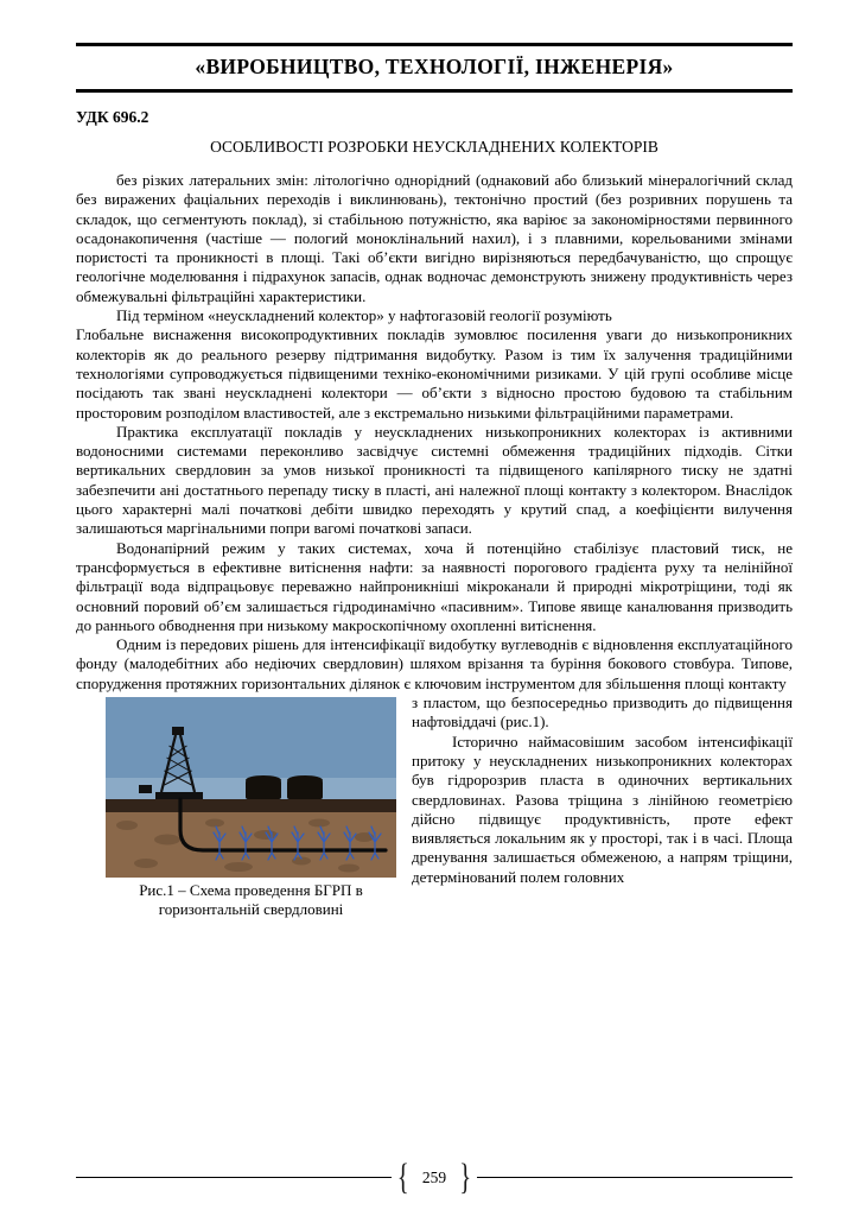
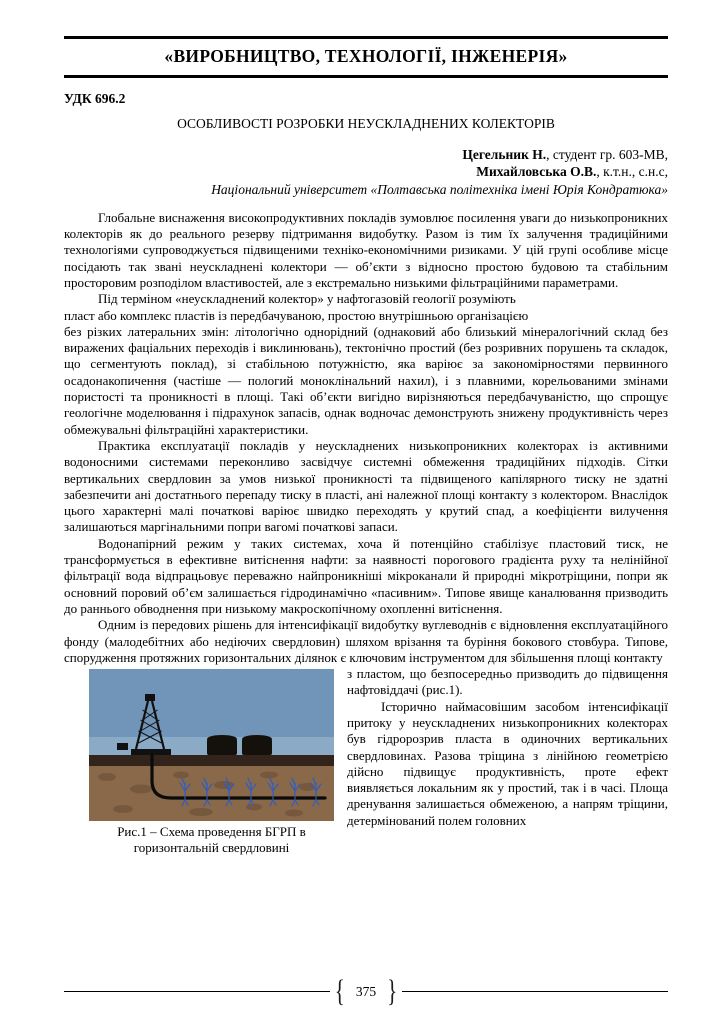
  «ВИРОБНИЦТВО, ТЕХНОЛОГІЇ, ІНЖЕНЕРІЯ»
  УДК 696.2
  ОСОБЛИВОСТІ РОЗРОБКИ НЕУСКЛАДНЕНИХ КОЛЕКТОРІВ
+ Цегельник Н., студент гр. 603-МВ,
+ Михайловська О.В., к.т.н., с.н.с,
+ Національний університет «Полтавська політехніка імені Юрія Кондратюка»
- без різких латеральних змін: літологічно однорідний (однаковий або близький мінералогічний склад без виражених фаціальних переходів і виклинювань), тектонічно простий (без розривних порушень та складок, що сегментують поклад), зі стабільною потужністю, яка варіює за закономірностями первинного осадонакопичення (частіше — пологий моноклінальний нахил), і з плавними, корельованими змінами пористості та проникності в площі. Такі об’єкти вигідно вирізняються передбачуваністю, що спрощує геологічне моделювання і підрахунок запасів, однак водночас демонструють знижену продуктивність через обмежувальні фільтраційні характеристики.
+ Глобальне виснаження високопродуктивних покладів зумовлює посилення уваги до низькопроникних колекторів як до реального резерву підтримання видобутку. Разом із тим їх залучення традиційними технологіями супроводжується підвищеними техніко-економічними ризиками. У цій групі особливе місце посідають так звані неускладнені колектори — об’єкти з відносно простою будовою та стабільним просторовим розподілом властивостей, але з екстремально низькими фільтраційними параметрами.
  Під терміном «неускладнений колектор» у нафтогазовій геології розуміють
+ пласт або комплекс пластів із передбачуваною, простою внутрішньою організацією
- Глобальне виснаження високопродуктивних покладів зумовлює посилення уваги до низькопроникних колекторів як до реального резерву підтримання видобутку. Разом із тим їх залучення традиційними технологіями супроводжується підвищеними техніко-економічними ризиками. У цій групі особливе місце посідають так звані неускладнені колектори — об’єкти з відносно простою будовою та стабільним просторовим розподілом властивостей, але з екстремально низькими фільтраційними параметрами.
+ без різких латеральних змін: літологічно однорідний (однаковий або близький мінералогічний склад без виражених фаціальних переходів і виклинювань), тектонічно простий (без розривних порушень та складок, що сегментують поклад), зі стабільною потужністю, яка варіює за закономірностями первинного осадонакопичення (частіше — пологий моноклінальний нахил), і з плавними, корельованими змінами пористості та проникності в площі. Такі об’єкти вигідно вирізняються передбачуваністю, що спрощує геологічне моделювання і підрахунок запасів, однак водночас демонструють знижену продуктивність через обмежувальні фільтраційні характеристики.
- Практика експлуатації покладів у неускладнених низькопроникних колекторах із активними водоносними системами переконливо засвідчує системні обмеження традиційних підходів. Сітки вертикальних свердловин за умов низької проникності та підвищеного капілярного тиску не здатні забезпечити ані достатнього перепаду тиску в пласті, ані належної площі контакту з колектором. Внаслідок цього характерні малі початкові дебіти швидко переходять у крутий спад, а коефіцієнти вилучення залишаються маргінальними попри вагомі початкові запаси.
+ Практика експлуатації покладів у неускладнених низькопроникних колекторах із активними водоносними системами переконливо засвідчує системні обмеження традиційних підходів. Сітки вертикальних свердловин за умов низької проникності та підвищеного капілярного тиску не здатні забезпечити ані достатнього перепаду тиску в пласті, ані належної площі контакту з колектором. Внаслідок цього характерні малі початкові варіює швидко переходять у крутий спад, а коефіцієнти вилучення залишаються маргінальними попри вагомі початкові запаси.
- Водонапірний режим у таких системах, хоча й потенційно стабілізує пластовий тиск, не трансформується в ефективне витіснення нафти: за наявності порогового градієнта руху та нелінійної фільтрації вода відпрацьовує переважно найпроникніші мікроканали й природні мікротріщини, тоді як основний поровий об’єм залишається гідродинамічно «пасивним». Типове явище каналювання призводить до раннього обводнення при низькому макроскопічному охопленні витіснення.
+ Водонапірний режим у таких системах, хоча й потенційно стабілізує пластовий тиск, не трансформується в ефективне витіснення нафти: за наявності порогового градієнта руху та нелінійної фільтрації вода відпрацьовує переважно найпроникніші мікроканали й природні мікротріщини, попри як основний поровий об’єм залишається гідродинамічно «пасивним». Типове явище каналювання призводить до раннього обводнення при низькому макроскопічному охопленні витіснення.
  Одним із передових рішень для інтенсифікації видобутку вуглеводнів є відновлення експлуатаційного фонду (малодебітних або недіючих свердловин) шляхом врізання та буріння бокового стовбура. Типове, спорудження протяжних горизонтальних ділянок є ключовим інструментом для збільшення площі контакту
  Рис.1 – Схема проведення БГРП в
  горизонтальній свердловині
  з пластом, що безпосередньо призводить до підвищення нафтовіддачі (рис.1).
- Історично наймасовішим засобом інтенсифікації притоку у неускладнених низькопроникних колекторах був гідророзрив пласта в одиночних вертикальних свердловинах. Разова тріщина з лінійною геометрією дійсно підвищує продуктивність, проте ефект виявляється локальним як у просторі, так і в часі. Площа дренування залишається обмеженою, а напрям тріщини, детермінований полем головних
+ Історично наймасовішим засобом інтенсифікації притоку у неускладнених низькопроникних колекторах був гідророзрив пласта в одиночних вертикальних свердловинах. Разова тріщина з лінійною геометрією дійсно підвищує продуктивність, проте ефект виявляється локальним як у простий, так і в часі. Площа дренування залишається обмеженою, а напрям тріщини, детермінований полем головних
  {
- 259
+ 375
  }
